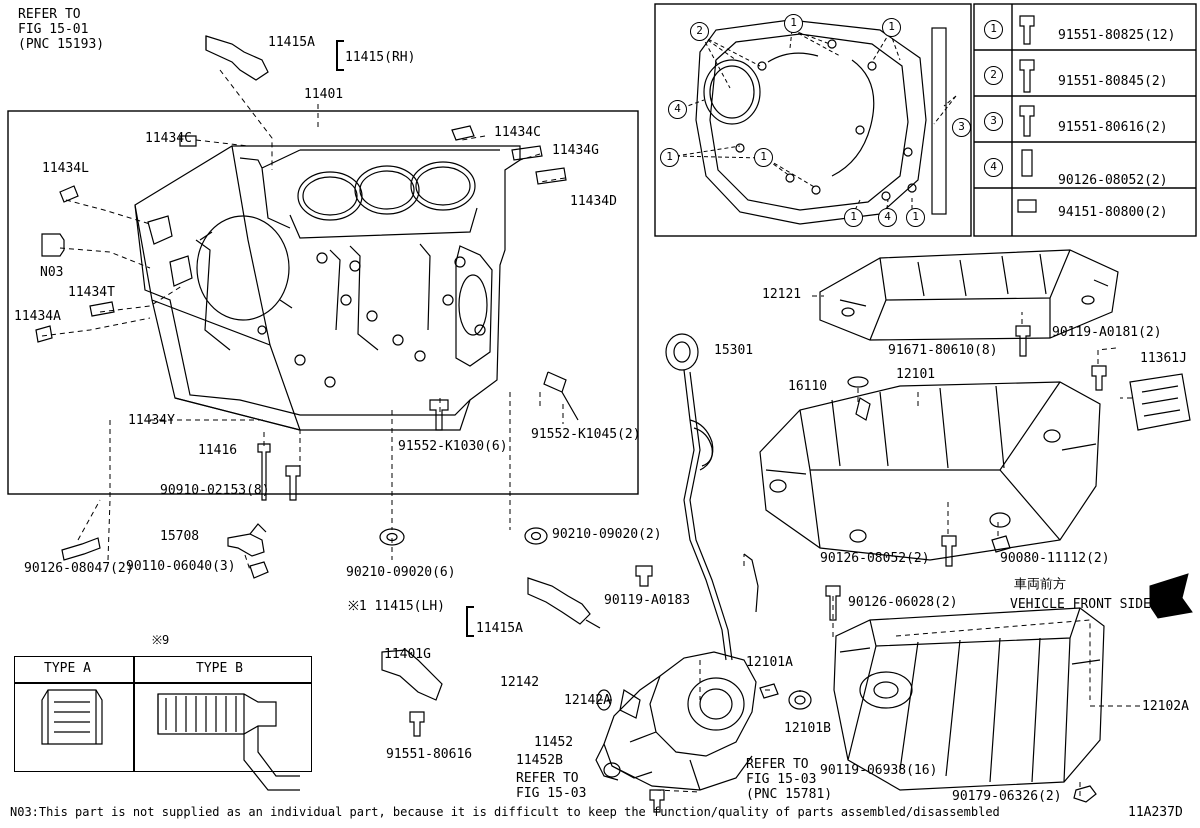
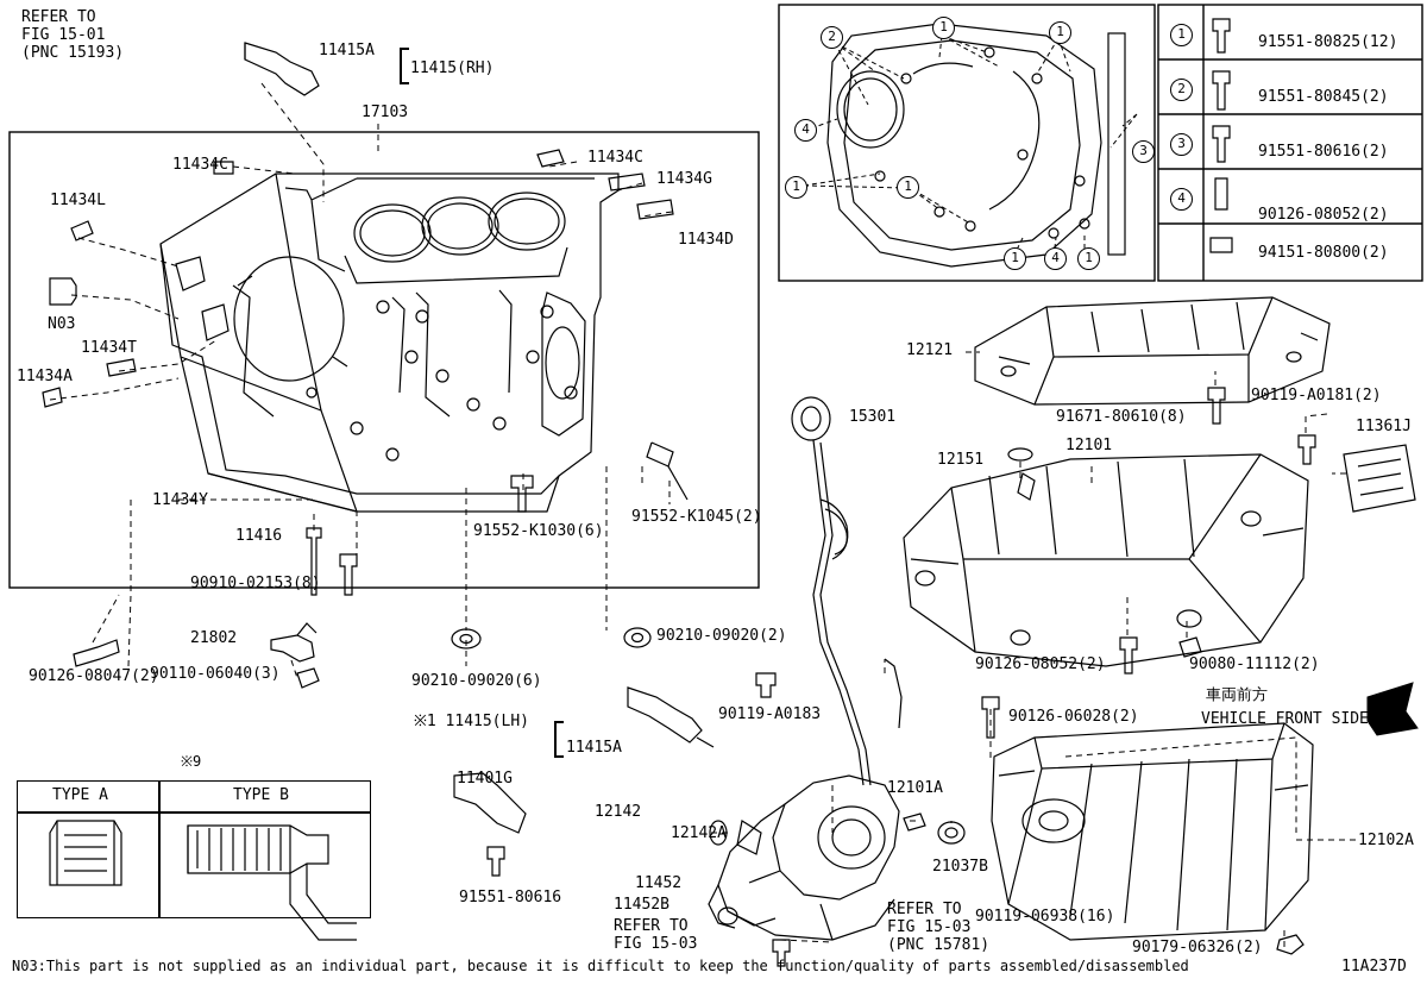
  2
  1
  1
  4
  3
  1
  1
  1
  4
  1
  1
  2
  3
  4
  91551-80825(12)
  91551-80845(2)
  91551-80616(2)
  90126-08052(2)
  94151-80800(2)
  REFER TO
  FIG 15-01
  (PNC 15193)
  11415A
  11415(RH)
- 11401
+ 17103
  11434C
  11434C
  11434G
  11434L
  11434D
  N03
  11434T
  11434A
  11434Y
  11416
  90910-02153(8)
  91552-K1030(6)
  91552-K1045(2)
- 15708
+ 21802
  90110-06040(3)
  90126-08047(2)
  90210-09020(6)
  90210-09020(2)
  90119-A0183
  ※1 11415(LH)
  11415A
  11401G
  91551-80616
  15301
  12142
  12142A
  11452
  11452B
  REFER TO
  FIG 15-03
  REFER TO
  FIG 15-03
  (PNC 15781)
  90119-06938(16)
  90179-06326(2)
  12101A
- 12101B
+ 21037B
  12121
  91671-80610(8)
  90119-A0181(2)
  11361J
- 16110
+ 12151
  12101
  90126-08052(2)
  90080-11112(2)
  90126-06028(2)
  12102A
  車両前方
  VEHICLE FRONT SIDE
  TYPE A
  TYPE B
  ※9
  N03:This part is not supplied as an individual part, because it is difficult to keep the function/quality of parts assembled/disassembled
  11A237D
